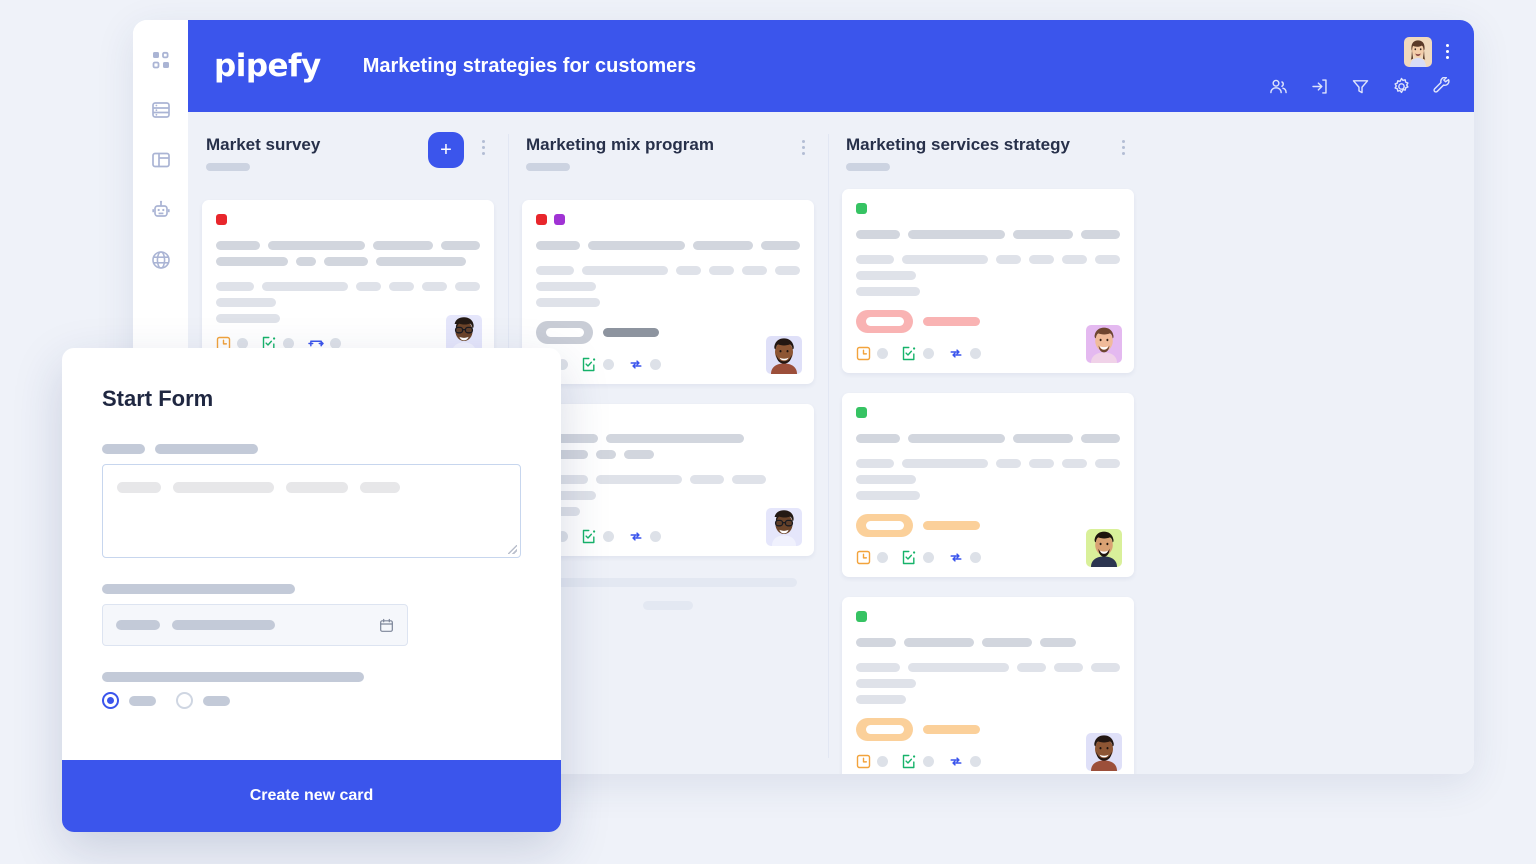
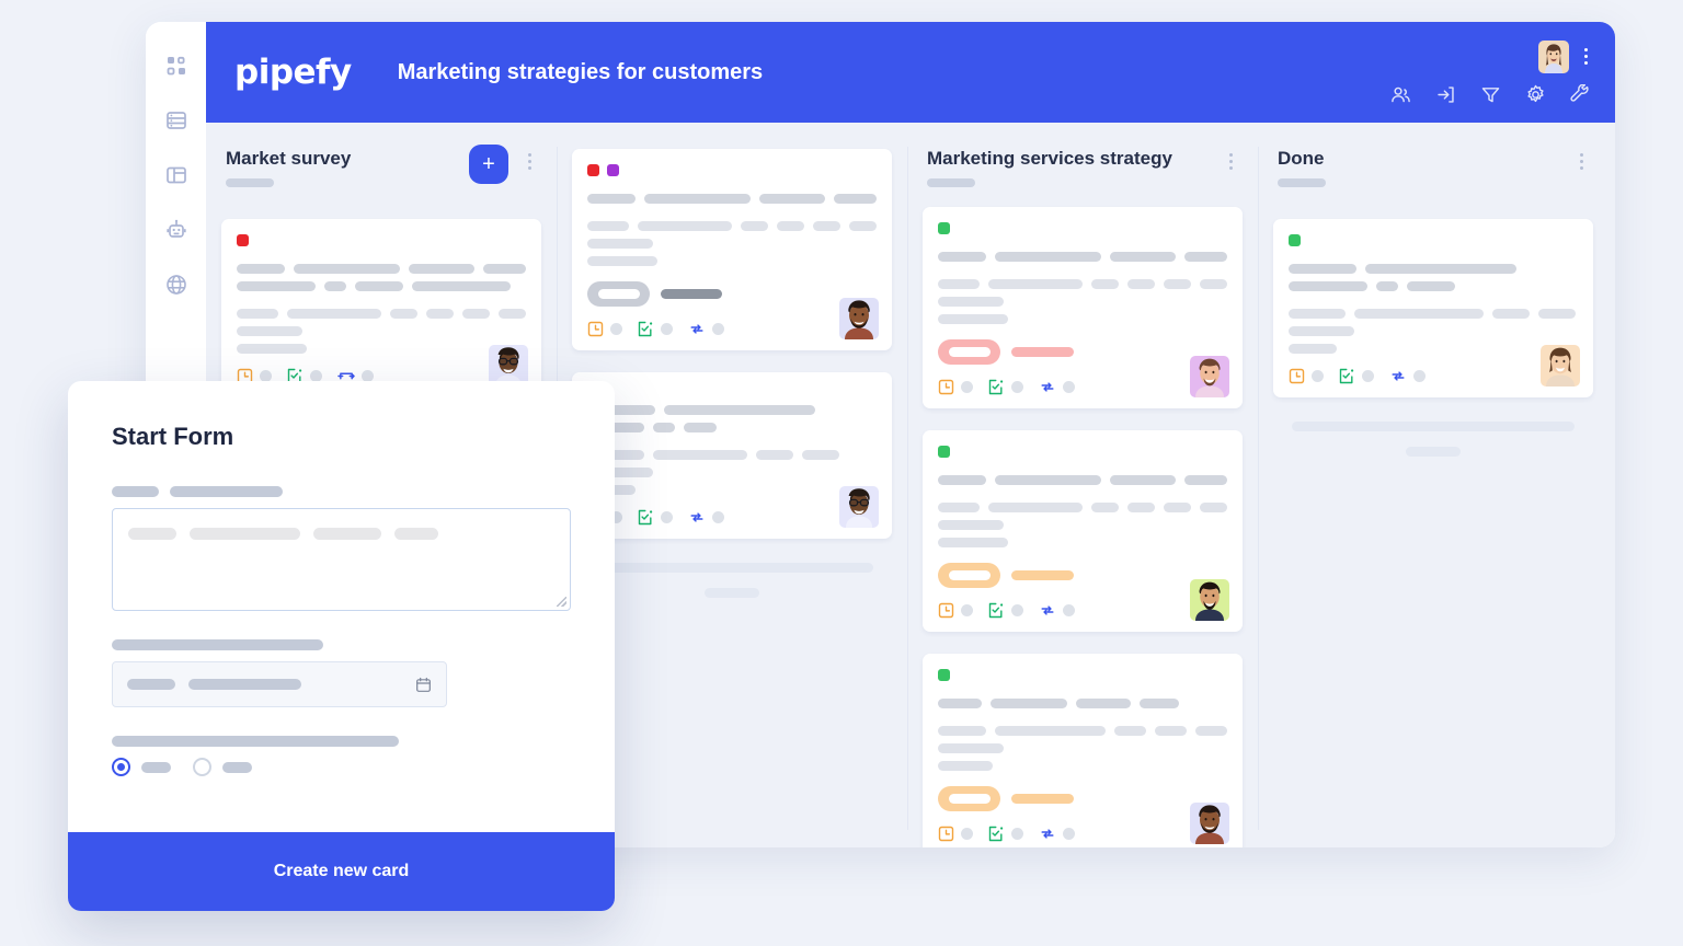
  pipefy
  Marketing strategies for customers
  Market survey
  +
- Marketing mix program
  Marketing services strategy
+ Done
  Start Form
  Create new card
